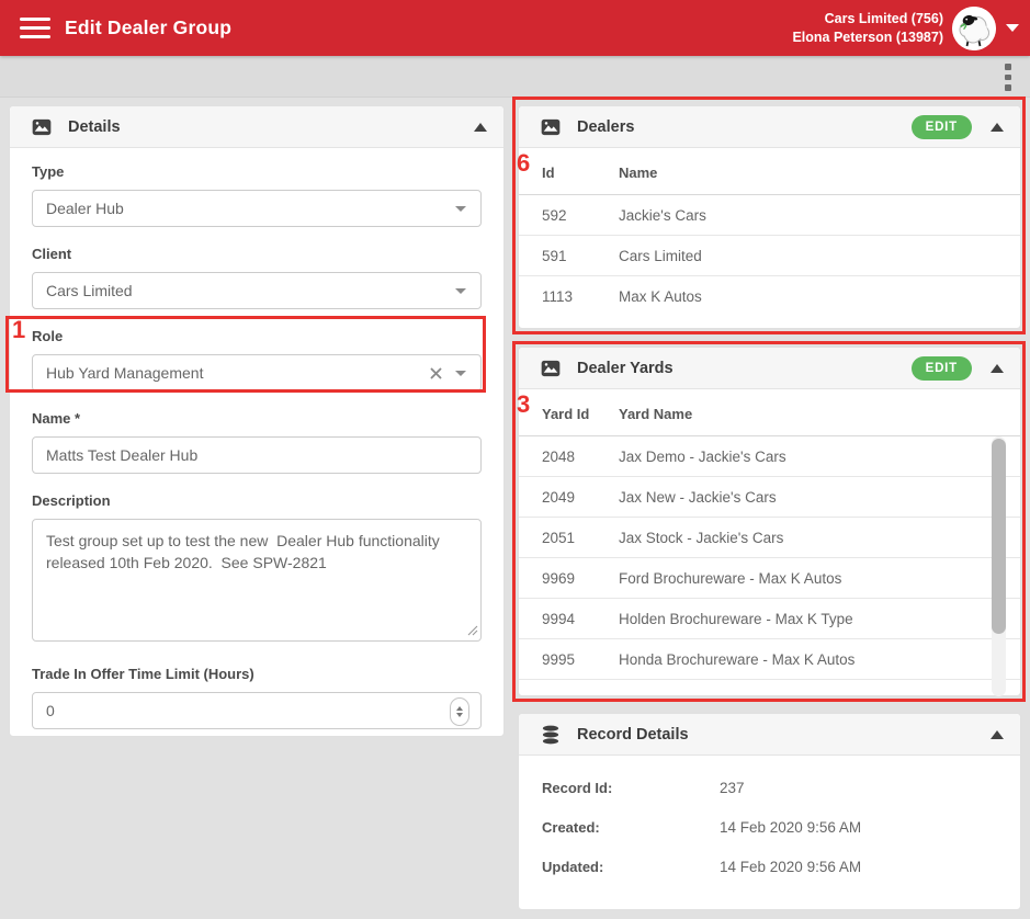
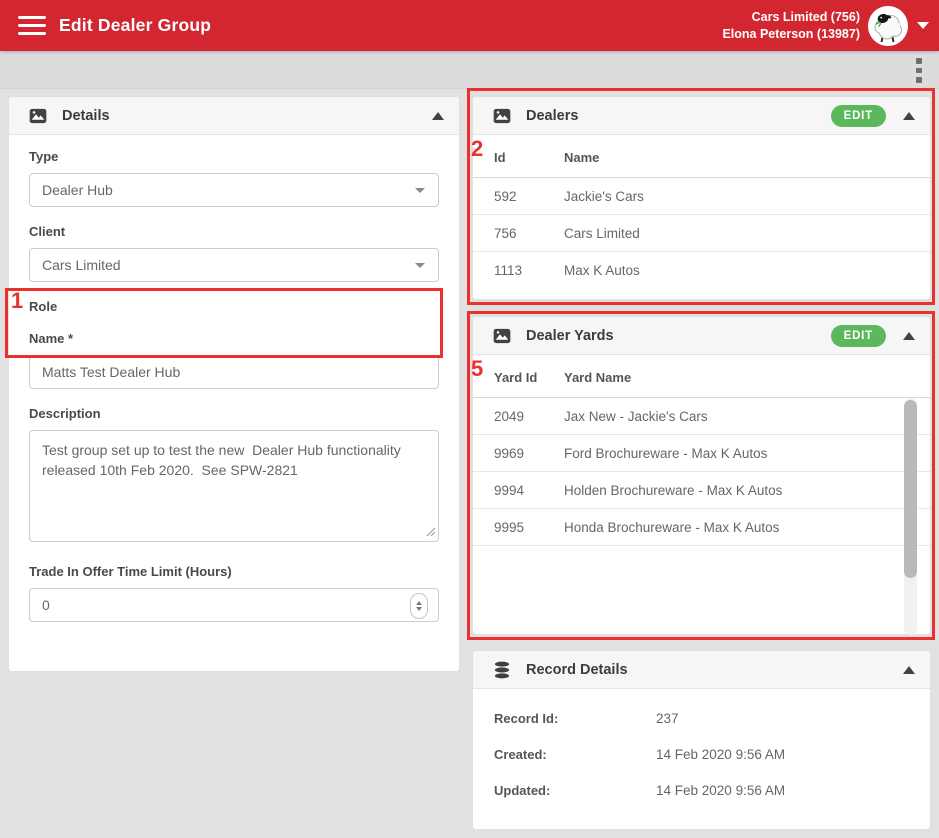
  Edit Dealer Group
  Cars Limited (756)
  Elona Peterson (13987)
  Details
  Type
  Dealer Hub
  Client
  Cars Limited
  Role
- Hub Yard Management
  Name *
  Matts Test Dealer Hub
  Description
  Trade In Offer Time Limit (Hours)
  0
  Dealers
  EDIT
  Id
  Name
  592
  Jackie's Cars
- 591
+ 756
  Cars Limited
  1113
  Max K Autos
  Dealer Yards
  EDIT
  Yard Id
  Yard Name
- 2048
- Jax Demo - Jackie's Cars
  2049
  Jax New - Jackie's Cars
- 2051
- Jax Stock - Jackie's Cars
  9969
  Ford Brochureware - Max K Autos
  9994
- Holden Brochureware - Max K Type
+ Holden Brochureware - Max K Autos
  9995
  Honda Brochureware - Max K Autos
  Record Details
  Record Id:
  237
  Created:
  14 Feb 2020 9:56 AM
  Updated:
  14 Feb 2020 9:56 AM
  1
- 6
+ 2
- 3
+ 5
